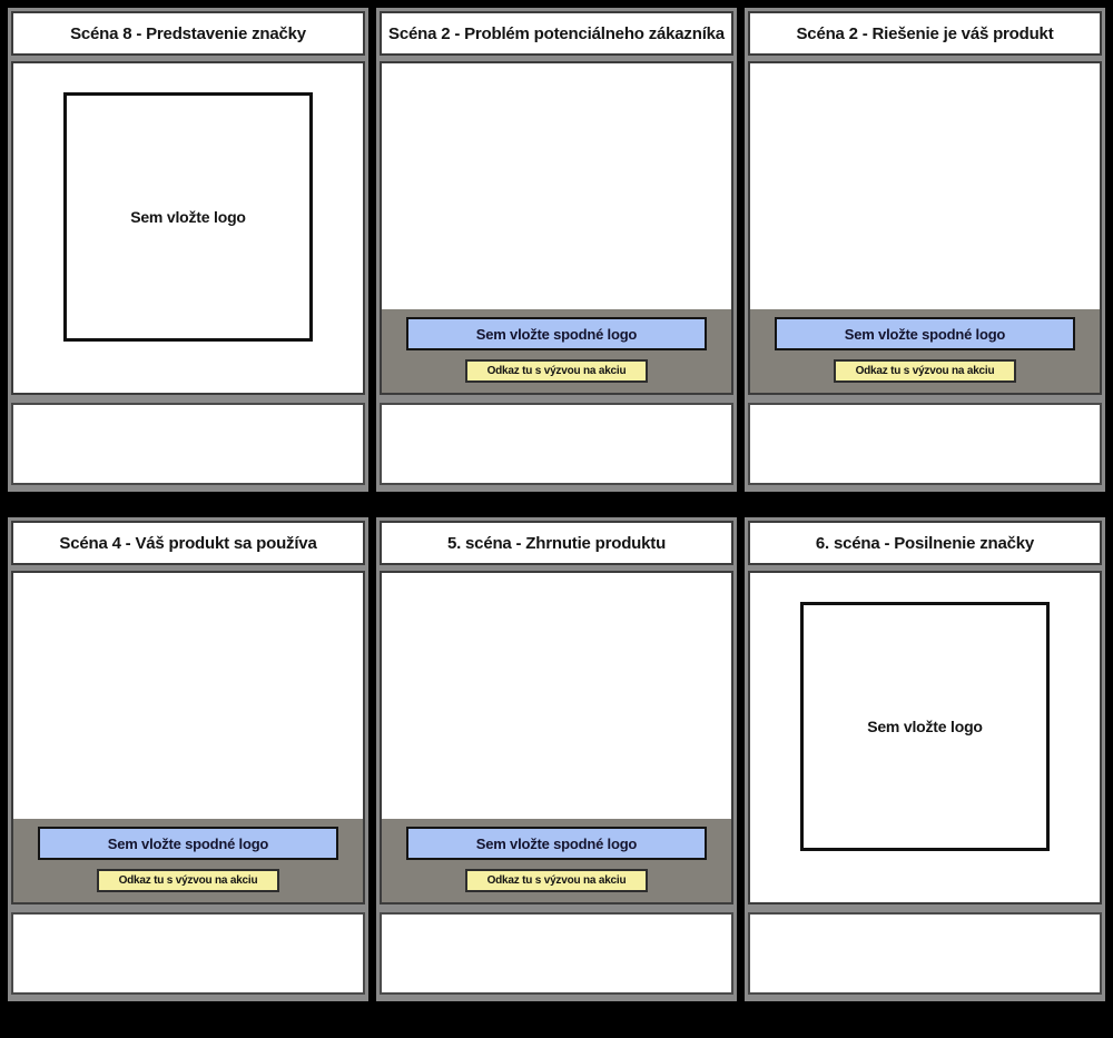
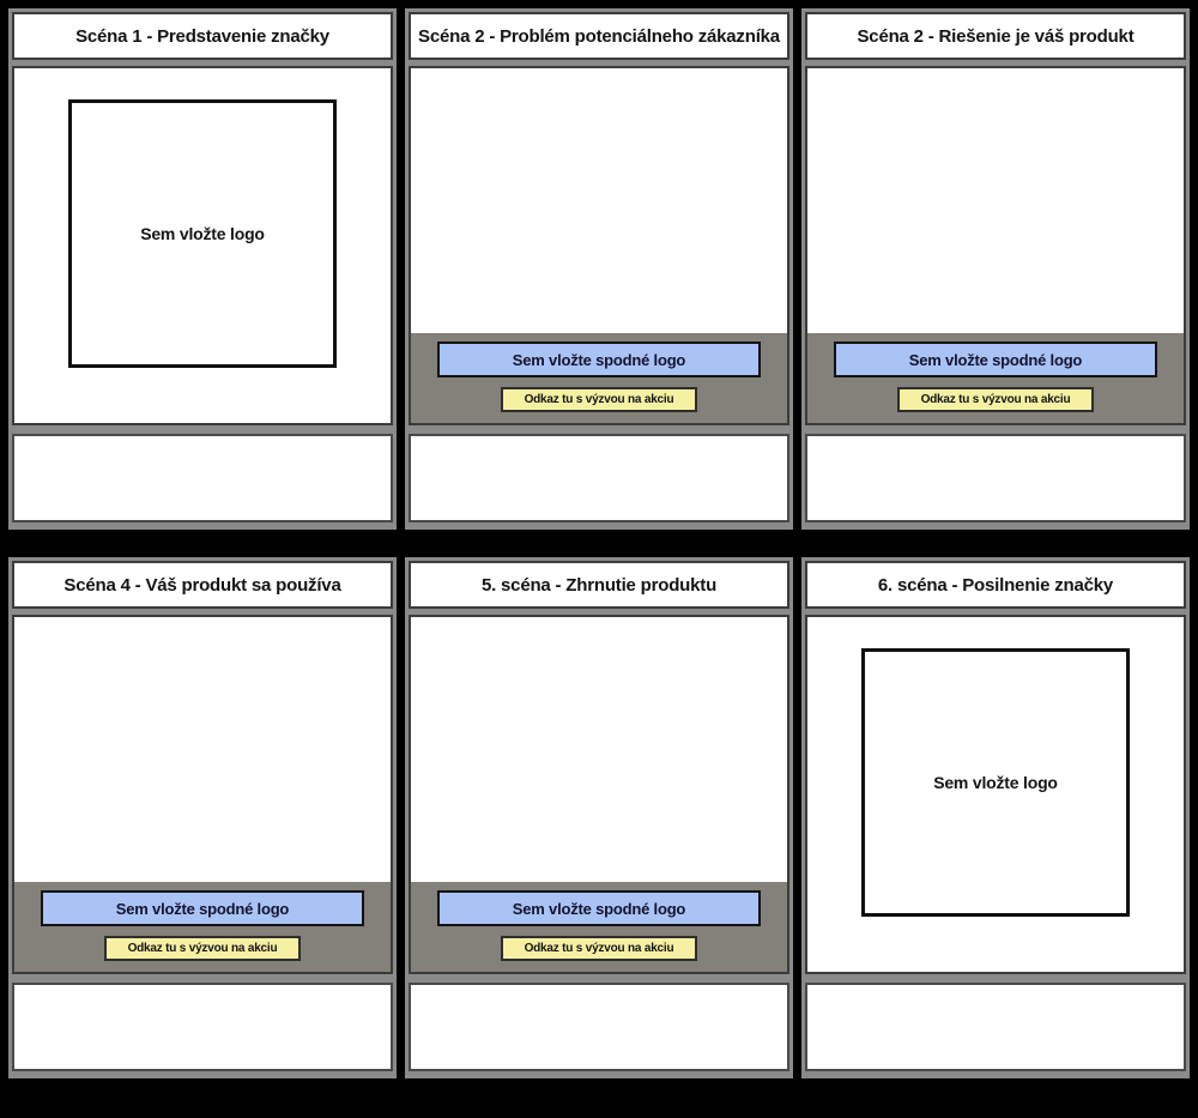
- Scéna 8 - Predstavenie značky
+ Scéna 1 - Predstavenie značky
  Sem vložte logo
  Scéna 2 - Problém potenciálneho zákazníka
  Sem vložte spodné logo
  Odkaz tu s výzvou na akciu
  Scéna 2 - Riešenie je váš produkt
  Sem vložte spodné logo
  Odkaz tu s výzvou na akciu
  Scéna 4 - Váš produkt sa používa
  Sem vložte spodné logo
  Odkaz tu s výzvou na akciu
  5. scéna - Zhrnutie produktu
  Sem vložte spodné logo
  Odkaz tu s výzvou na akciu
  6. scéna - Posilnenie značky
  Sem vložte logo
